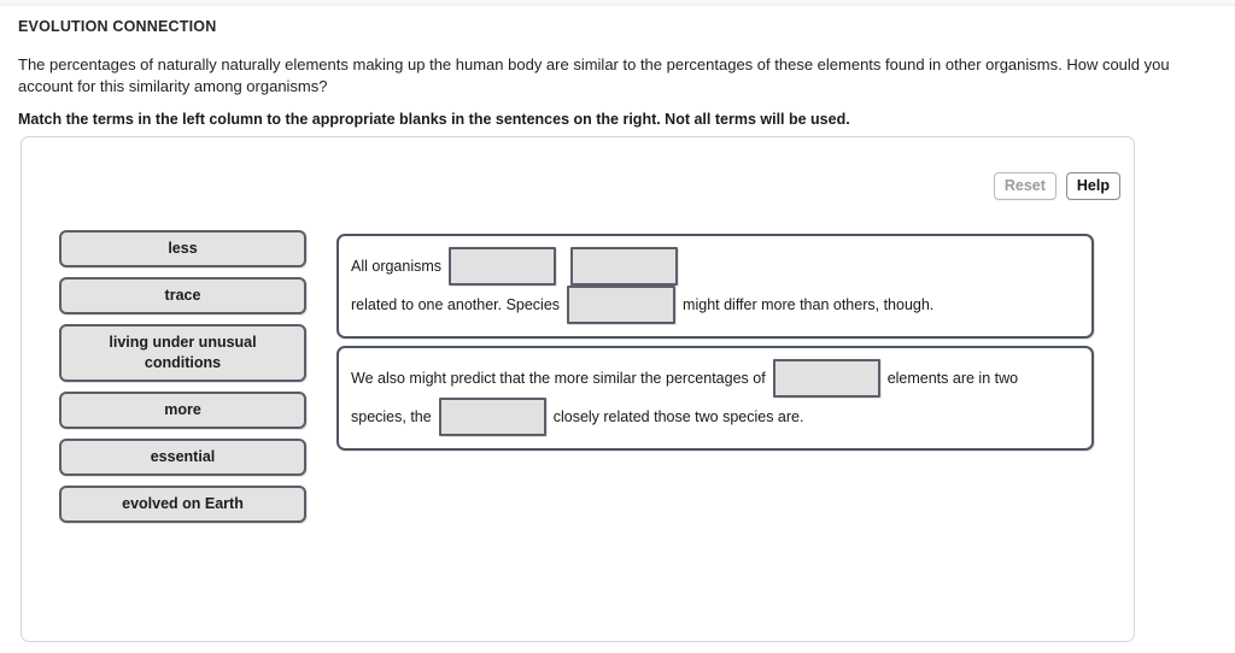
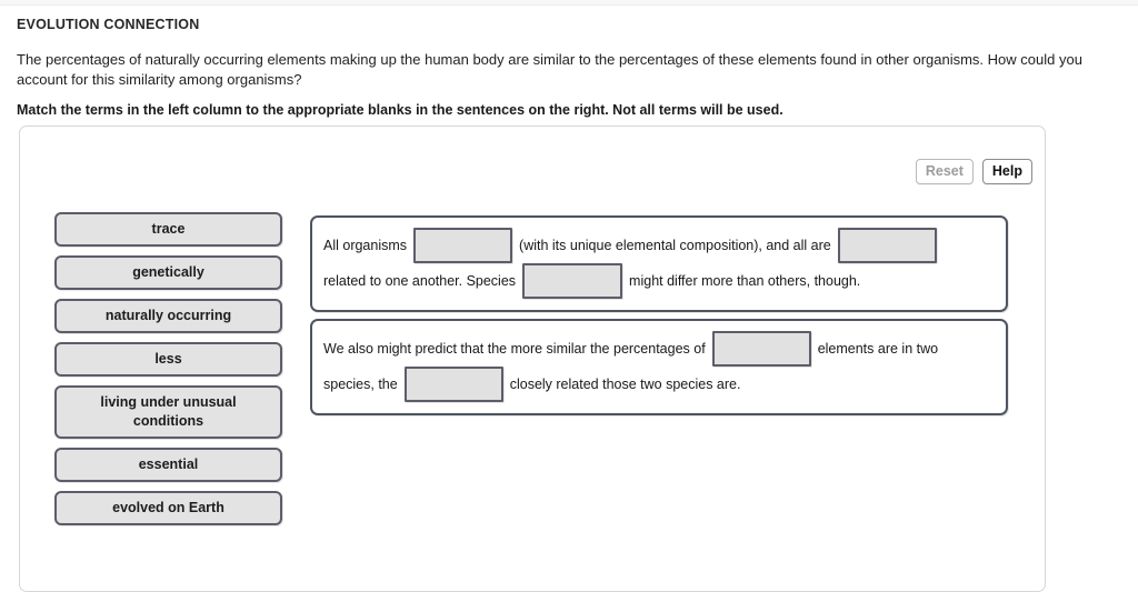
  EVOLUTION CONNECTION
- The percentages of naturally naturally elements making up the human body are similar to the percentages of these elements found in other organisms. How could you account for this similarity among organisms?
+ The percentages of naturally occurring elements making up the human body are similar to the percentages of these elements found in other organisms. How could you account for this similarity among organisms?
  Match the terms in the left column to the appropriate blanks in the sentences on the right. Not all terms will be used.
  Reset
  Help
- less
+ trace
+ genetically
+ naturally occurring
- trace
+ less
  living under unusual conditions
- more
  essential
  evolved on Earth
  All organisms
+ (with its unique elemental composition), and all are
  related to one another. Species
  might differ more than others, though.
  We also might predict that the more similar the percentages of
  elements are in two
  species, the
  closely related those two species are.
